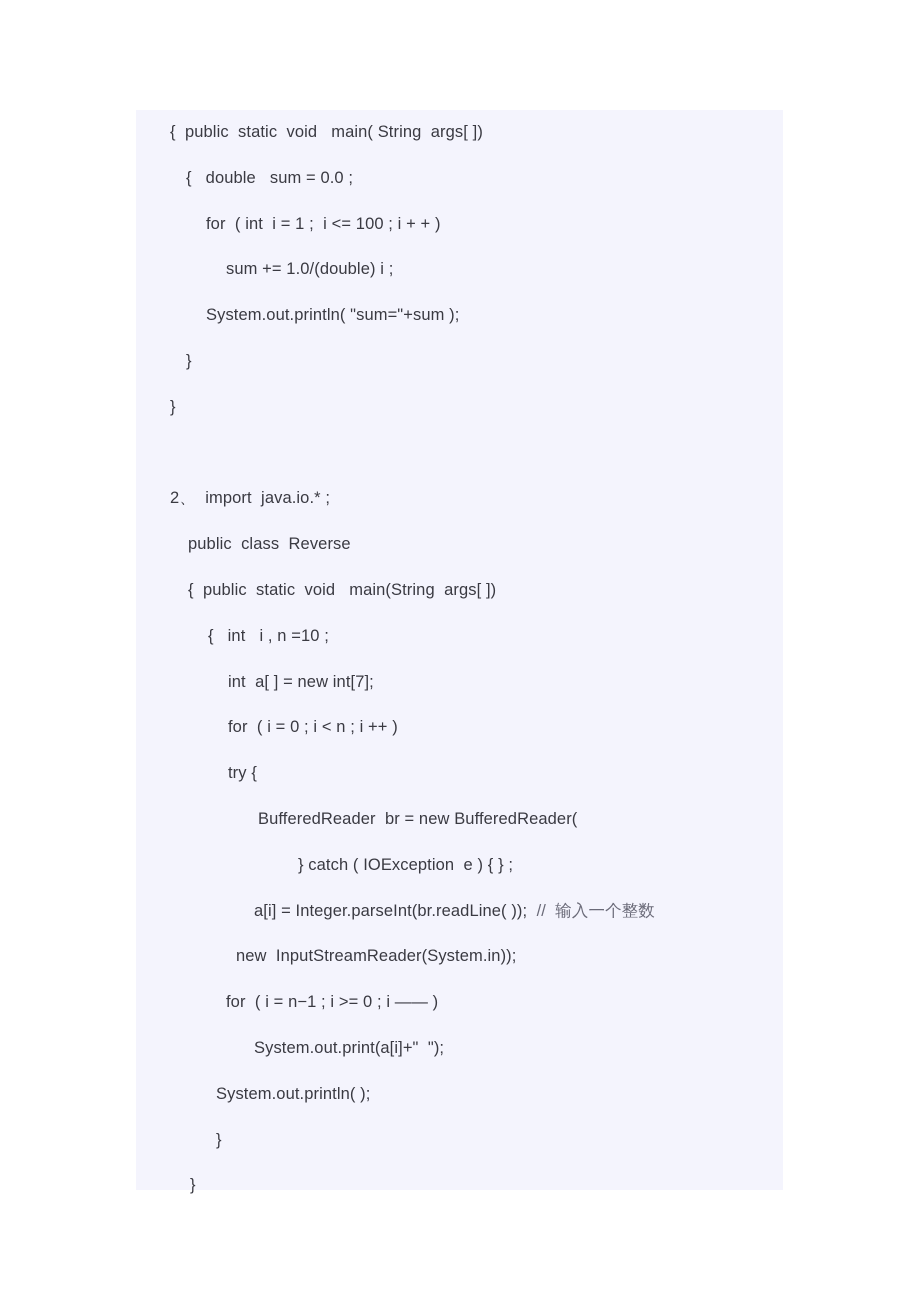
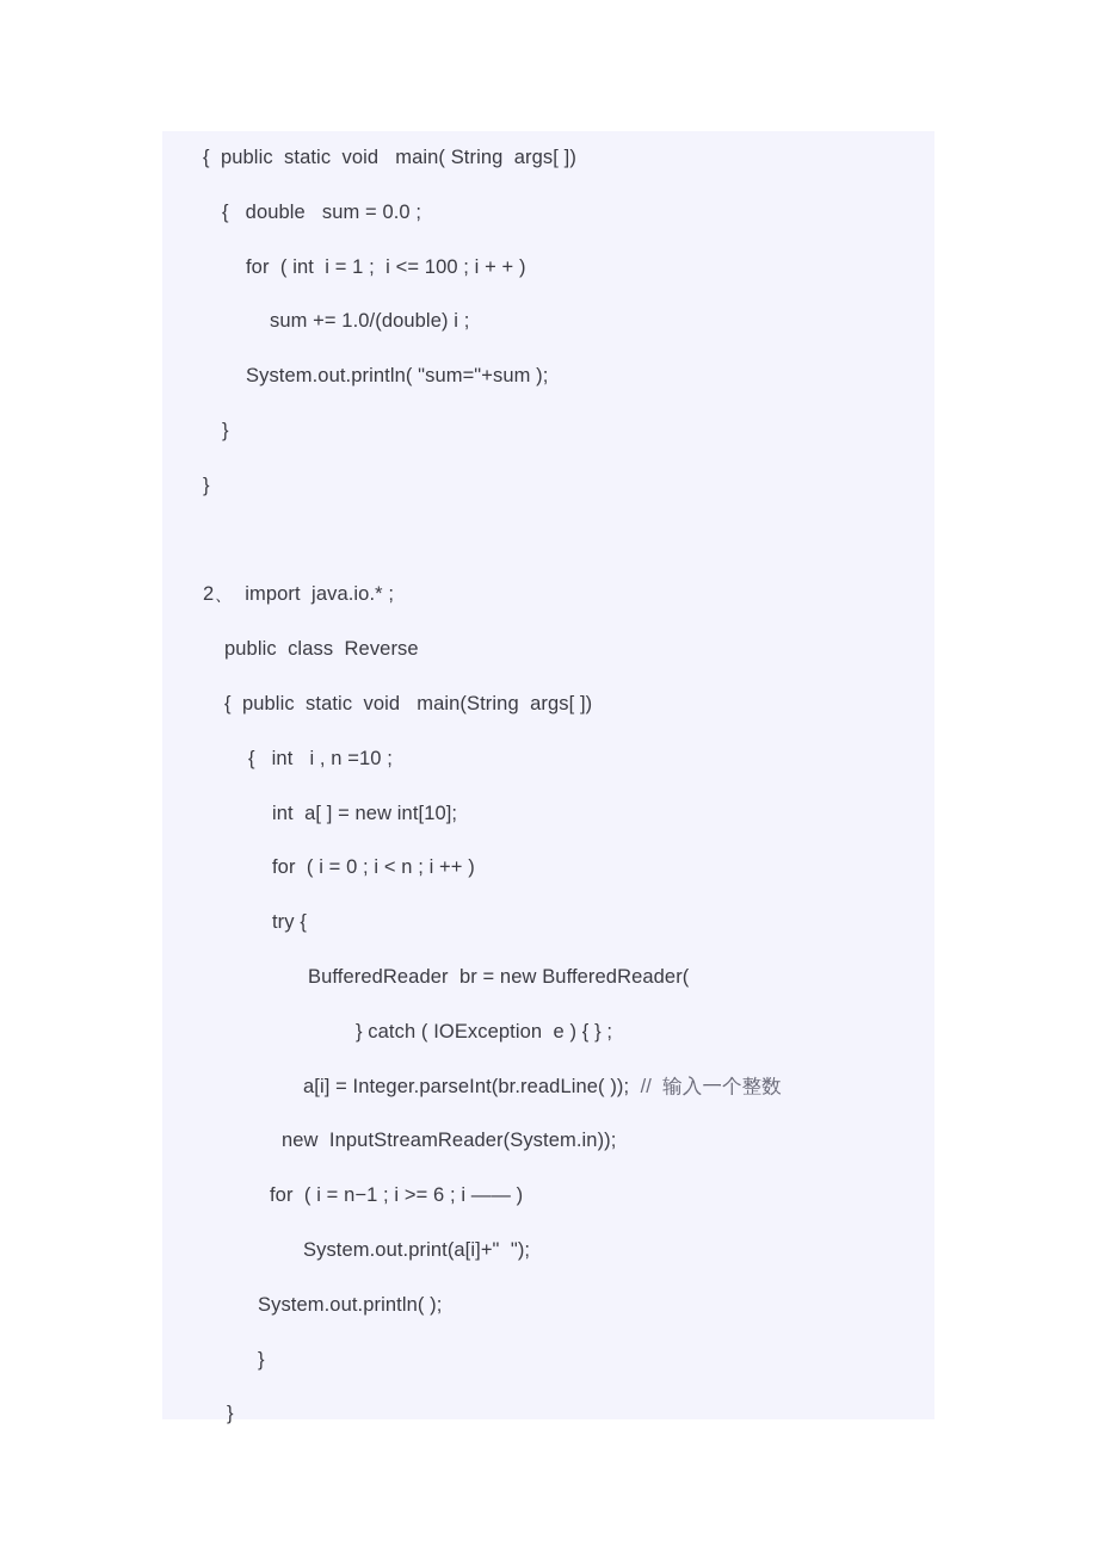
  { public static void main( String args[ ])
  { double sum = 0.0 ;
  for ( int i = 1 ; i <= 100 ; i + + )
  sum += 1.0/(double) i ;
  System.out.println( "sum="+sum );
  }
  }
  2、 import java.io.* ;
  public class Reverse
  { public static void main(String args[ ])
  { int i , n =10 ;
- int a[ ] = new int[7];
+ int a[ ] = new int[10];
  for ( i = 0 ; i < n ; i ++ )
  try {
  BufferedReader br = new BufferedReader(
  } catch ( IOException e ) { } ;
  a[i] = Integer.parseInt(br.readLine( )); // 输入一个整数
  new InputStreamReader(System.in));
- for ( i = n−1 ; i >= 0 ; i —— )
+ for ( i = n−1 ; i >= 6 ; i —— )
  System.out.print(a[i]+" ");
  System.out.println( );
  }
  }
